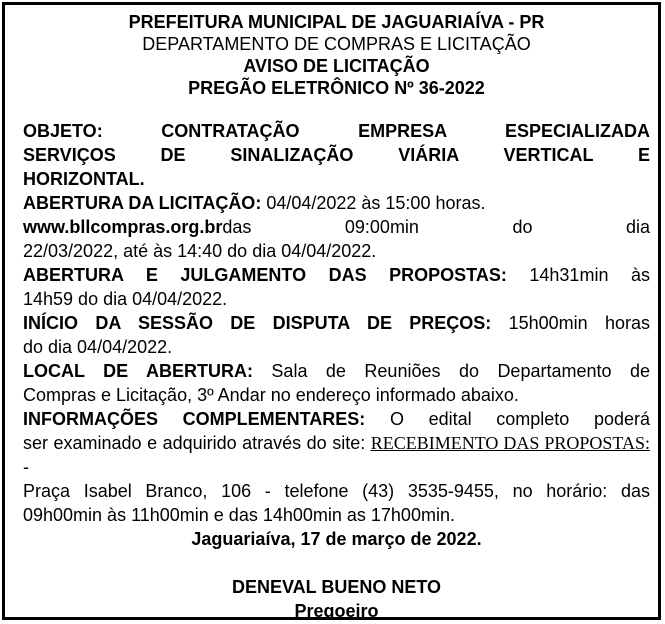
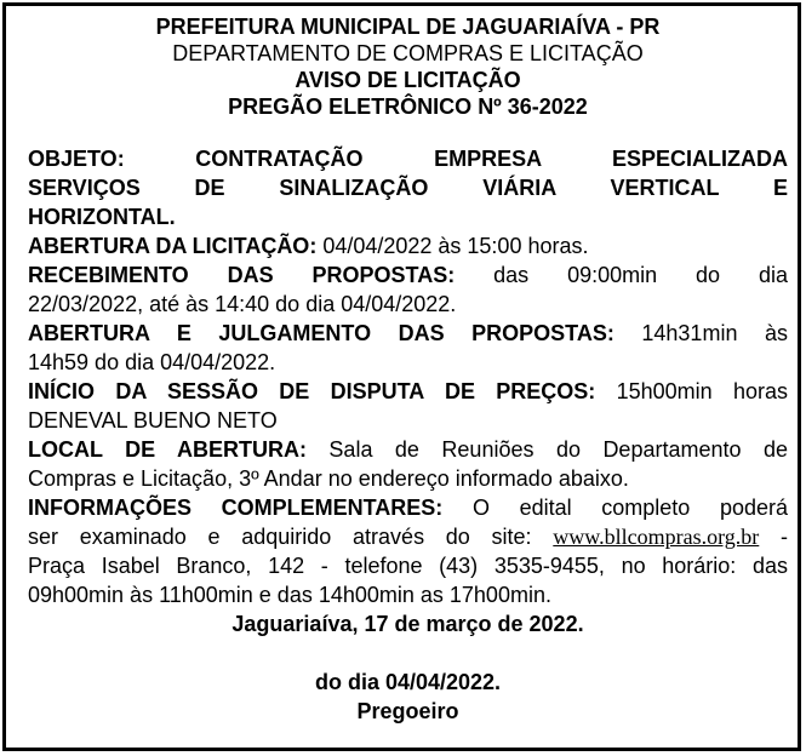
  PREFEITURA MUNICIPAL DE JAGUARIAÍVA - PR
  DEPARTAMENTO DE COMPRAS E LICITAÇÃO
  AVISO DE LICITAÇÃO
  PREGÃO ELETRÔNICO Nº 36-2022
  OBJETO: CONTRATAÇÃO EMPRESA ESPECIALIZADA
  SERVIÇOS DE SINALIZAÇÃO VIÁRIA VERTICAL E
  HORIZONTAL.
  ABERTURA DA LICITAÇÃO: 04/04/2022 às 15:00 horas.
- www.bllcompras.org.brdas 09:00min do dia
+ RECEBIMENTO DAS PROPOSTAS: das 09:00min do dia
  22/03/2022, até às 14:40 do dia 04/04/2022.
  ABERTURA E JULGAMENTO DAS PROPOSTAS: 14h31min às
  14h59 do dia 04/04/2022.
  INÍCIO DA SESSÃO DE DISPUTA DE PREÇOS: 15h00min horas
- do dia 04/04/2022.
+ DENEVAL BUENO NETO
  LOCAL DE ABERTURA: Sala de Reuniões do Departamento de
  Compras e Licitação, 3º Andar no endereço informado abaixo.
  INFORMAÇÕES COMPLEMENTARES: O edital completo poderá
- ser examinado e adquirido através do site: RECEBIMENTO DAS PROPOSTAS: -
+ ser examinado e adquirido através do site: www.bllcompras.org.br -
- Praça Isabel Branco, 106 - telefone (43) 3535-9455, no horário: das
+ Praça Isabel Branco, 142 - telefone (43) 3535-9455, no horário: das
  09h00min às 11h00min e das 14h00min as 17h00min.
  Jaguariaíva, 17 de março de 2022.
- DENEVAL BUENO NETO
+ do dia 04/04/2022.
  Pregoeiro
